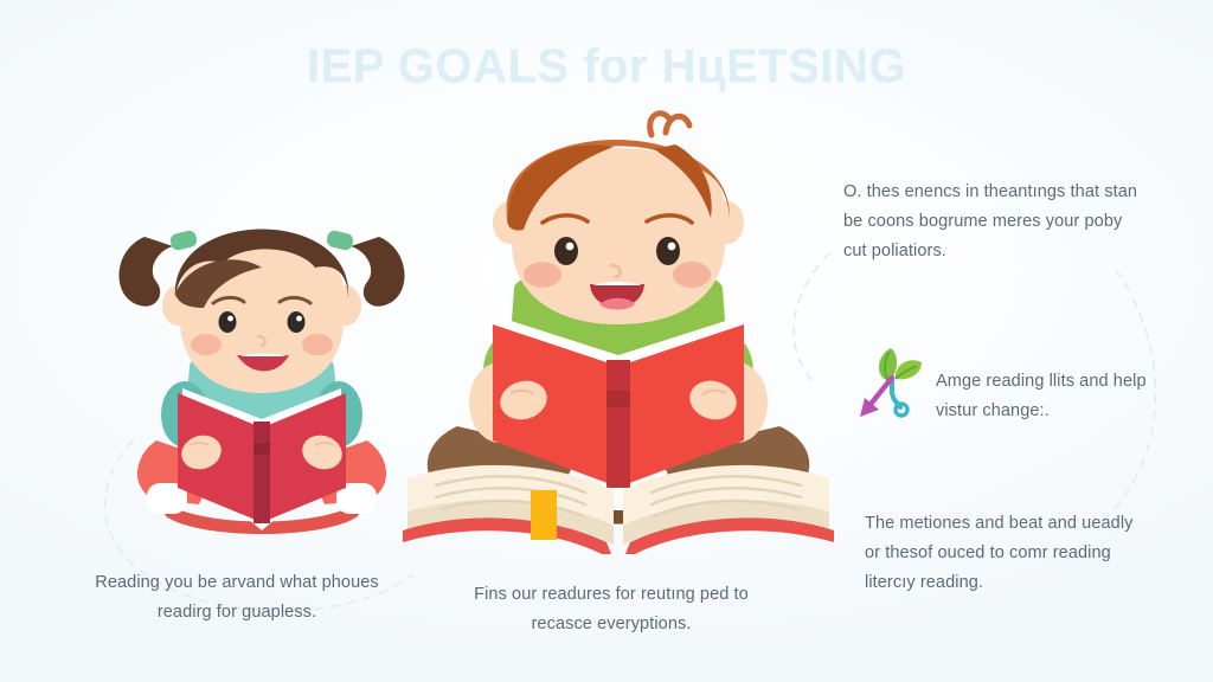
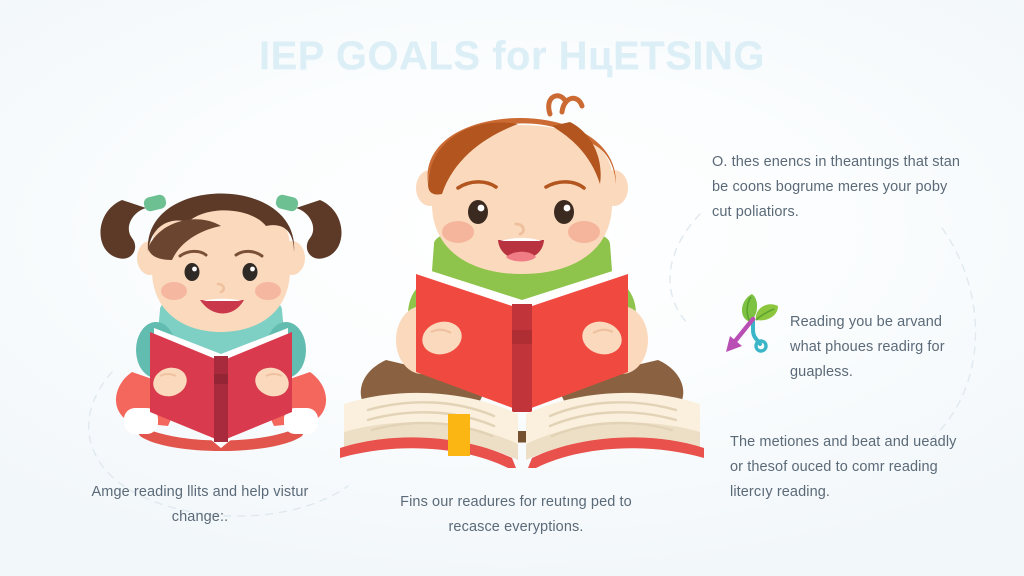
  IEP GOALS for HцETSING
  O. thes enencs in theantıngs that stan be coons bogrume meres your poby cut poliatiors.
- Amge reading llits and help vistur change:.
+ Reading you be arvand what phoues readirg for guapless.
  The metiones and beat and ueadly or thesof ouced to comr reading litercıy reading.
- Reading you be arvand what phoues readirg for guapless.
+ Amge reading llits and help vistur change:.
  Fins our readures for reutıng ped to recasce everyptions.
